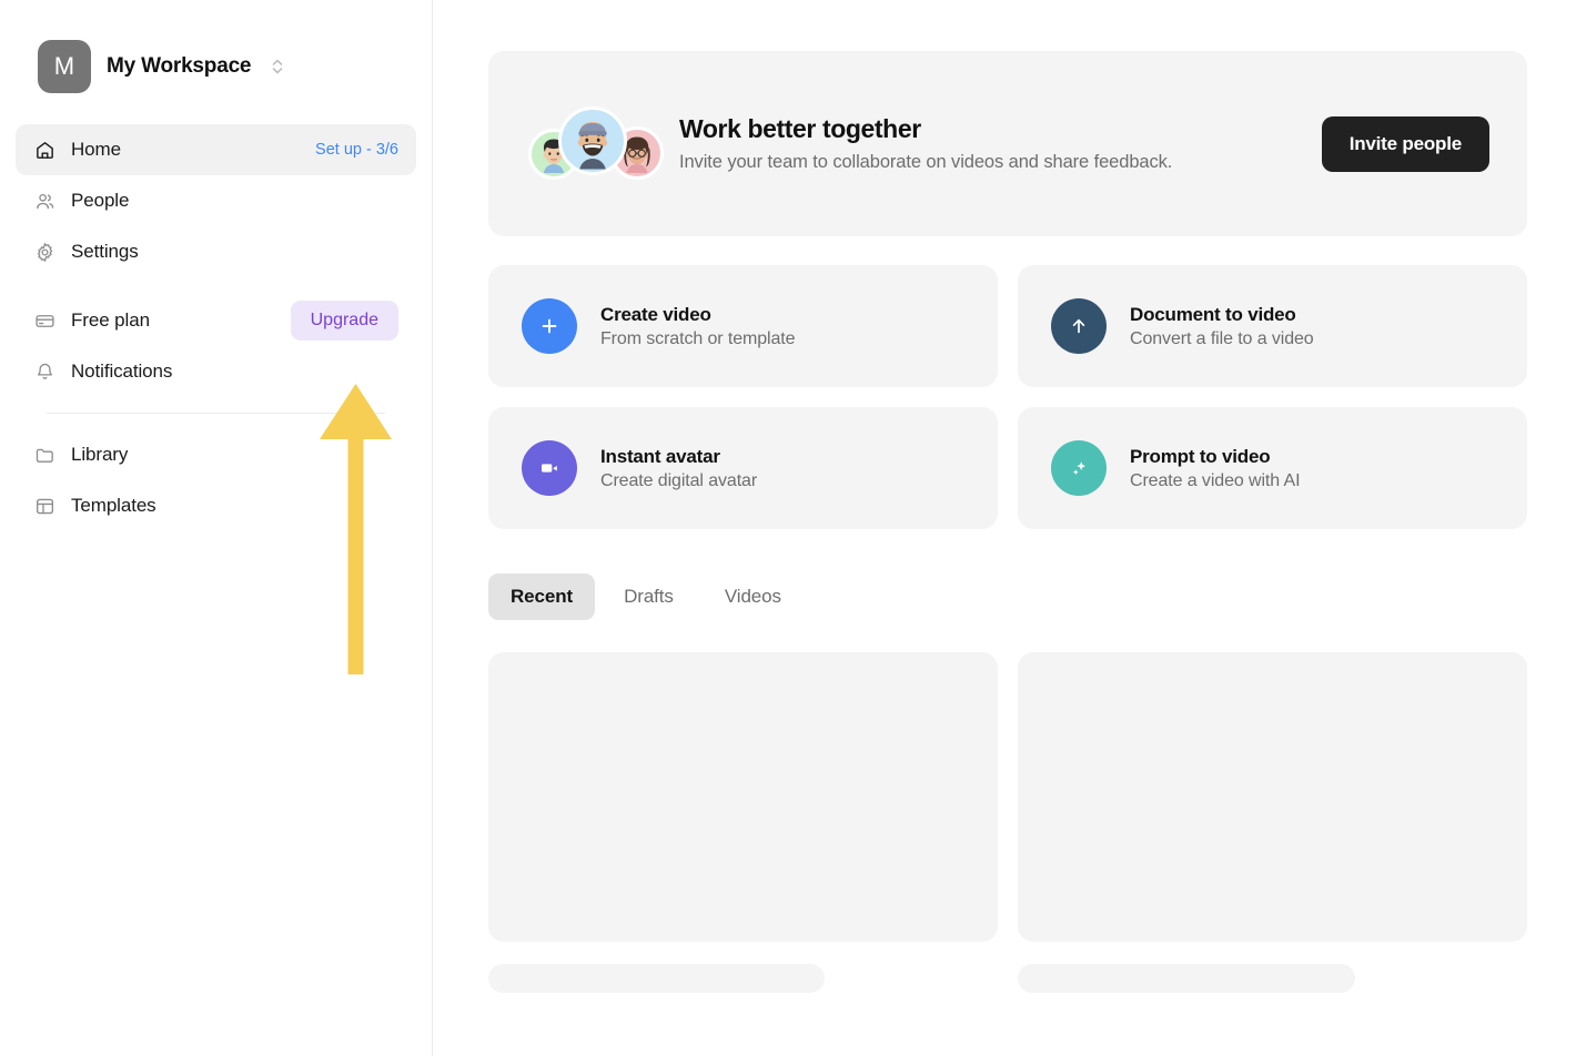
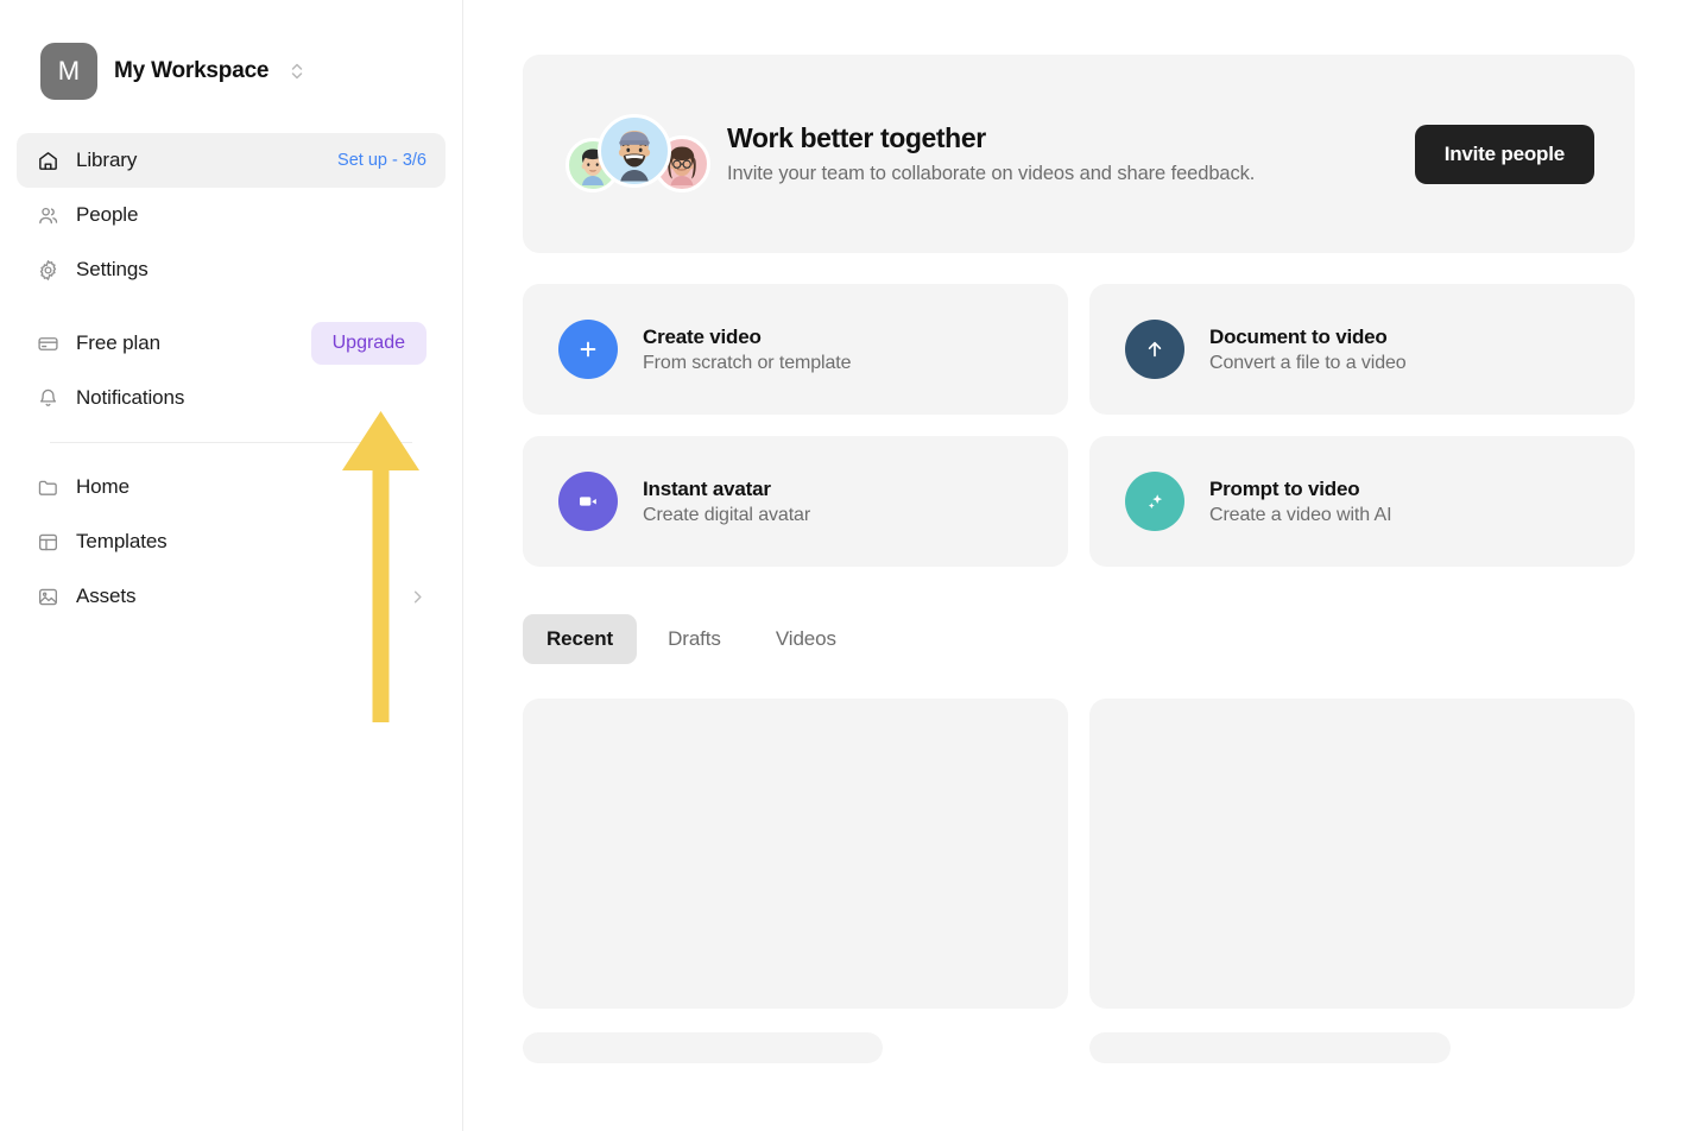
  M
  My Workspace
- Home
+ Library
  Set up - 3/6
  People
  Settings
  Free plan
  Upgrade
  Notifications
- Library
+ Home
  Templates
+ Assets
  Work better together
  Invite your team to collaborate on videos and share feedback.
  Invite people
  Create video
  From scratch or template
  Document to video
  Convert a file to a video
  Instant avatar
  Create digital avatar
  Prompt to video
  Create a video with AI
  Recent
  Drafts
  Videos
